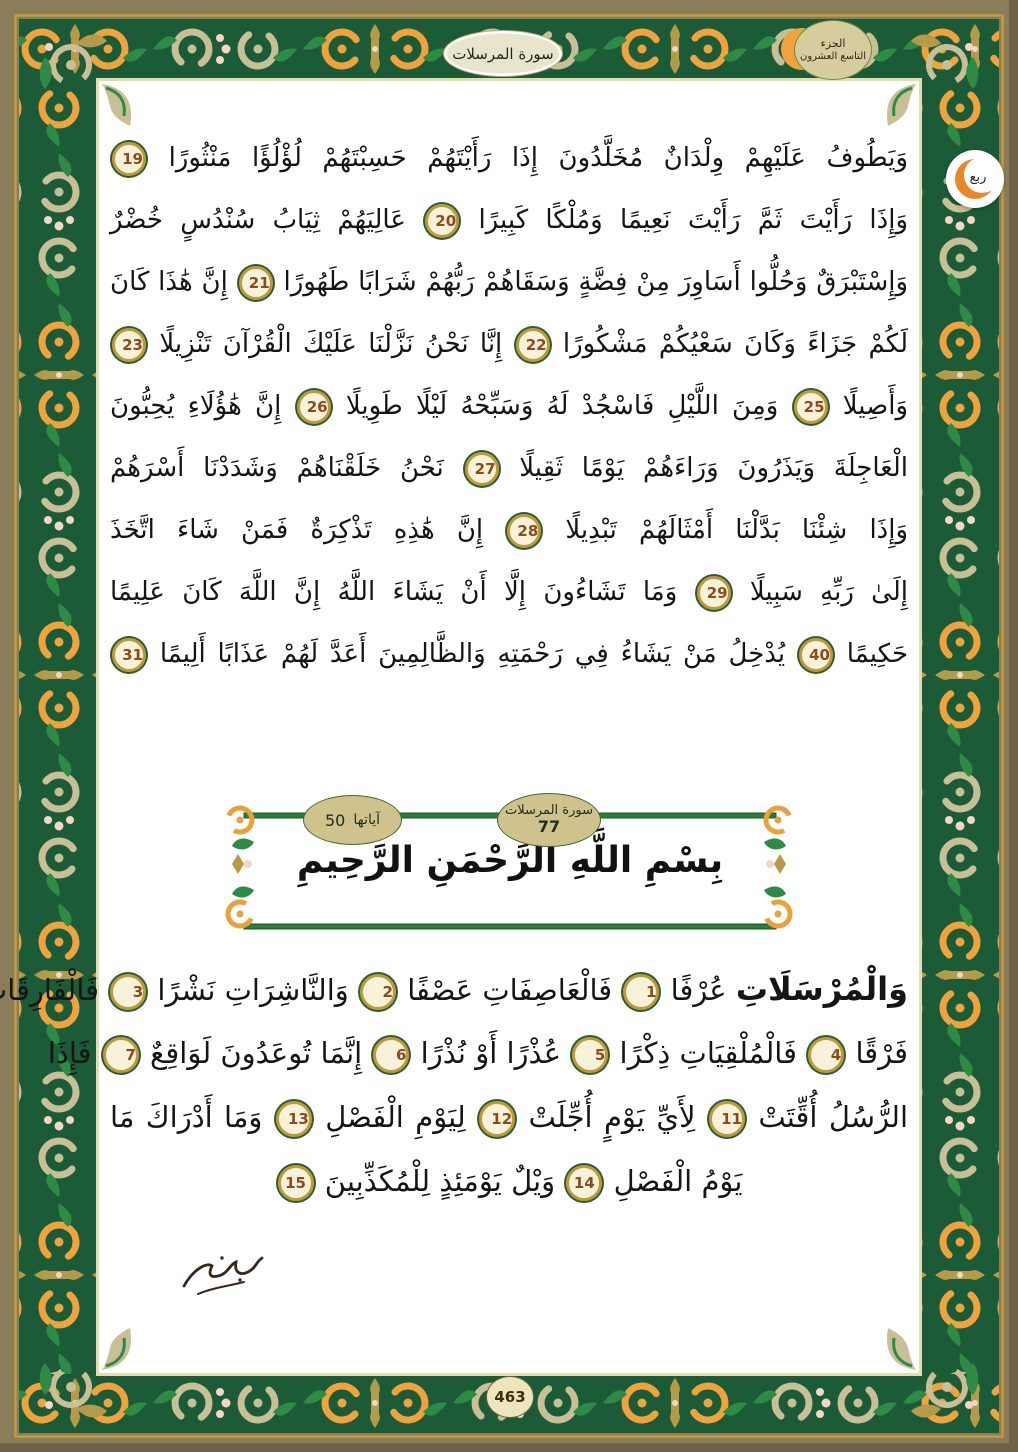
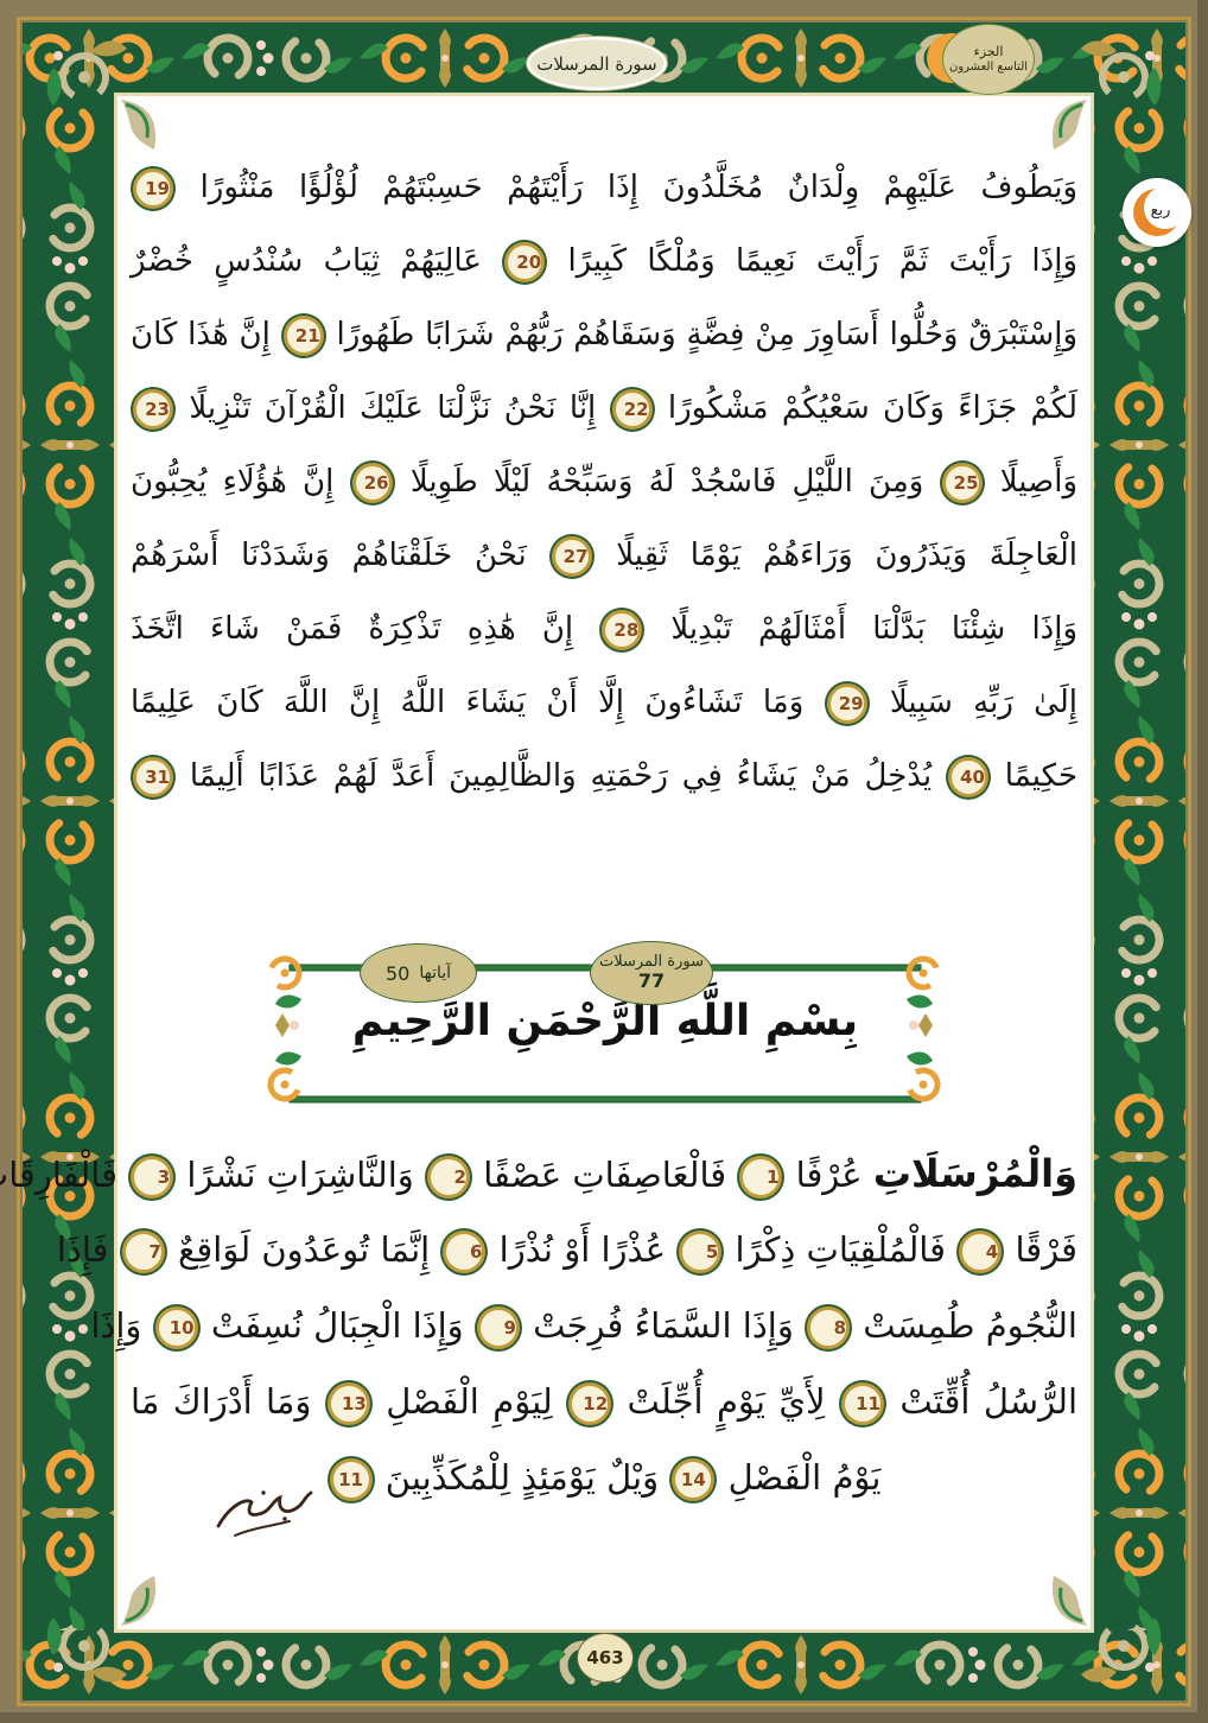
  سورة المرسلات
  الجزء
  التاسع العشرون
  ربع
  وَيَطُوفُ عَلَيْهِمْ وِلْدَانٌ مُخَلَّدُونَ إِذَا رَأَيْتَهُمْ حَسِبْتَهُمْ لُؤْلُؤًا مَنْثُورًا 19
  وَإِذَا رَأَيْتَ ثَمَّ رَأَيْتَ نَعِيمًا وَمُلْكًا كَبِيرًا 20 عَالِيَهُمْ ثِيَابُ سُنْدُسٍ خُضْرٌ
  وَإِسْتَبْرَقٌ وَحُلُّوا أَسَاوِرَ مِنْ فِضَّةٍ وَسَقَاهُمْ رَبُّهُمْ شَرَابًا طَهُورًا 21 إِنَّ هَٰذَا كَانَ
  لَكُمْ جَزَاءً وَكَانَ سَعْيُكُمْ مَشْكُورًا 22 إِنَّا نَحْنُ نَزَّلْنَا عَلَيْكَ الْقُرْآنَ تَنْزِيلًا 23
  وَأَصِيلًا 25 وَمِنَ اللَّيْلِ فَاسْجُدْ لَهُ وَسَبِّحْهُ لَيْلًا طَوِيلًا 26 إِنَّ هَٰؤُلَاءِ يُحِبُّونَ
  الْعَاجِلَةَ وَيَذَرُونَ وَرَاءَهُمْ يَوْمًا ثَقِيلًا 27 نَحْنُ خَلَقْنَاهُمْ وَشَدَدْنَا أَسْرَهُمْ
  وَإِذَا شِئْنَا بَدَّلْنَا أَمْثَالَهُمْ تَبْدِيلًا 28 إِنَّ هَٰذِهِ تَذْكِرَةٌ فَمَنْ شَاءَ اتَّخَذَ
  إِلَىٰ رَبِّهِ سَبِيلًا 29 وَمَا تَشَاءُونَ إِلَّا أَنْ يَشَاءَ اللَّهُ إِنَّ اللَّهَ كَانَ عَلِيمًا
  حَكِيمًا 40 يُدْخِلُ مَنْ يَشَاءُ فِي رَحْمَتِهِ وَالظَّالِمِينَ أَعَدَّ لَهُمْ عَذَابًا أَلِيمًا 31
  سورة المرسلات
  77
  آياتها
  50
  بِسْمِ اللَّهِ الرَّحْمَنِ الرَّحِيمِ
  وَالْمُرْسَلَاتِ عُرْفًا 1 فَالْعَاصِفَاتِ عَصْفًا 2 وَالنَّاشِرَاتِ نَشْرًا 3 فَالْفَارِقَا
  فَرْقًا 4 فَالْمُلْقِيَاتِ ذِكْرًا 5 عُذْرًا أَوْ نُذْرًا 6 إِنَّمَا تُوعَدُونَ لَوَاقِعٌ 7 فَإِذَا
+ النُّجُومُ طُمِسَتْ 8 وَإِذَا السَّمَاءُ فُرِجَتْ 9 وَإِذَا الْجِبَالُ نُسِفَتْ 10 وَإِذَا
  الرُّسُلُ أُقِّتَتْ 11 لِأَيِّ يَوْمٍ أُجِّلَتْ 12 لِيَوْمِ الْفَصْلِ 13 وَمَا أَدْرَاكَ مَا
- يَوْمُ الْفَصْلِ 14 وَيْلٌ يَوْمَئِذٍ لِلْمُكَذِّبِينَ 15
+ يَوْمُ الْفَصْلِ 14 وَيْلٌ يَوْمَئِذٍ لِلْمُكَذِّبِينَ 11
  463
